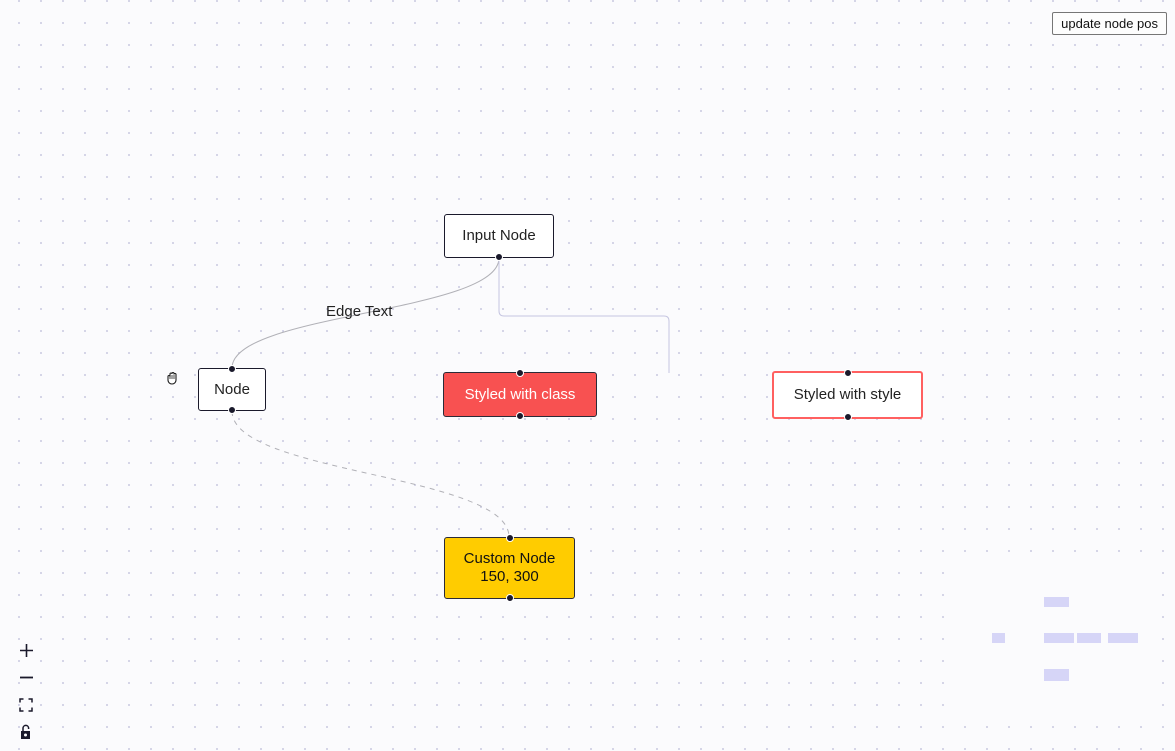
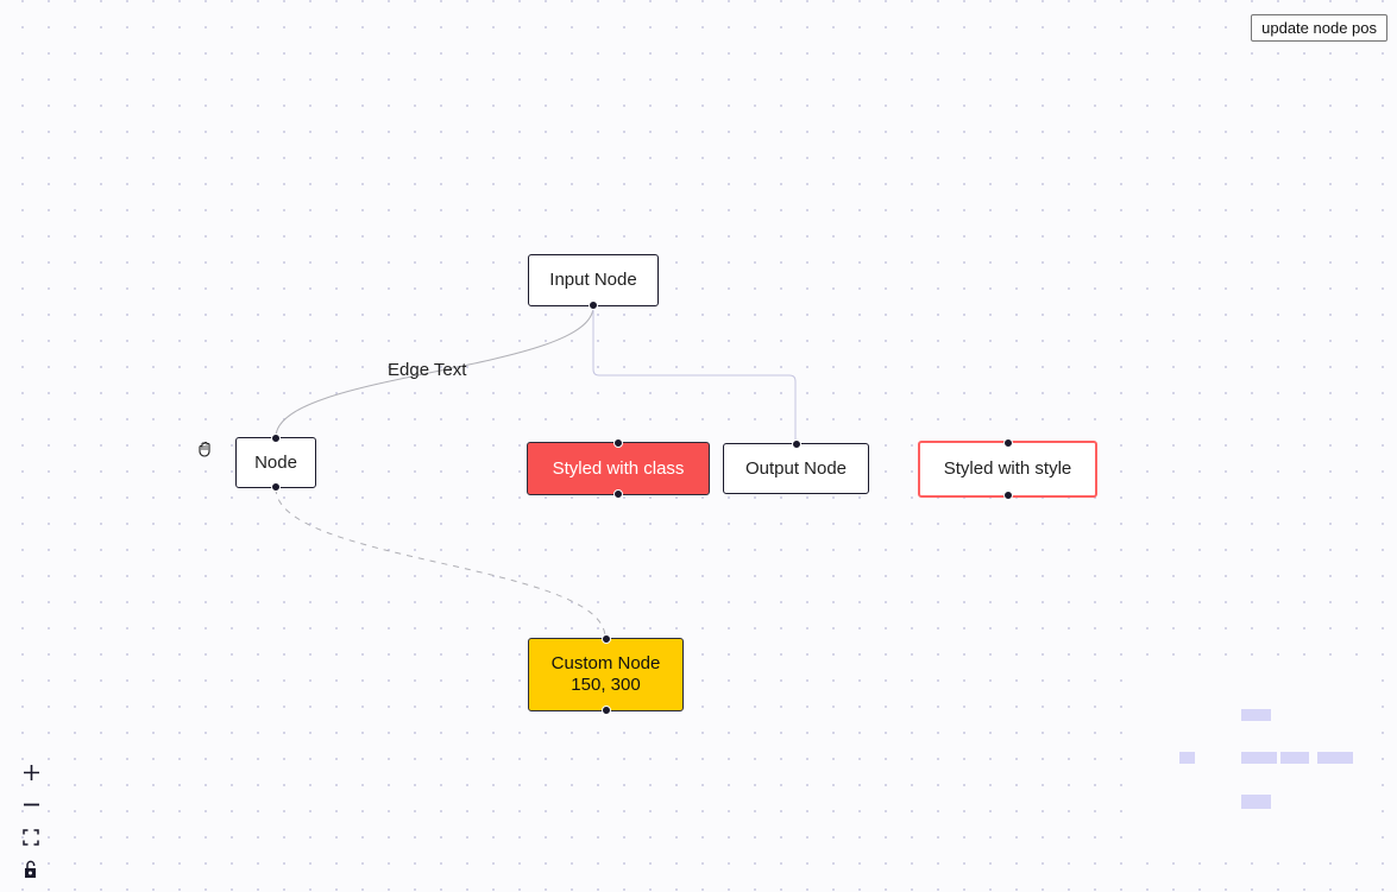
  Edge Text
  Input Node
  Node
  Styled with class
+ Output Node
  Styled with style
  Custom Node
  150, 300
  update node pos
